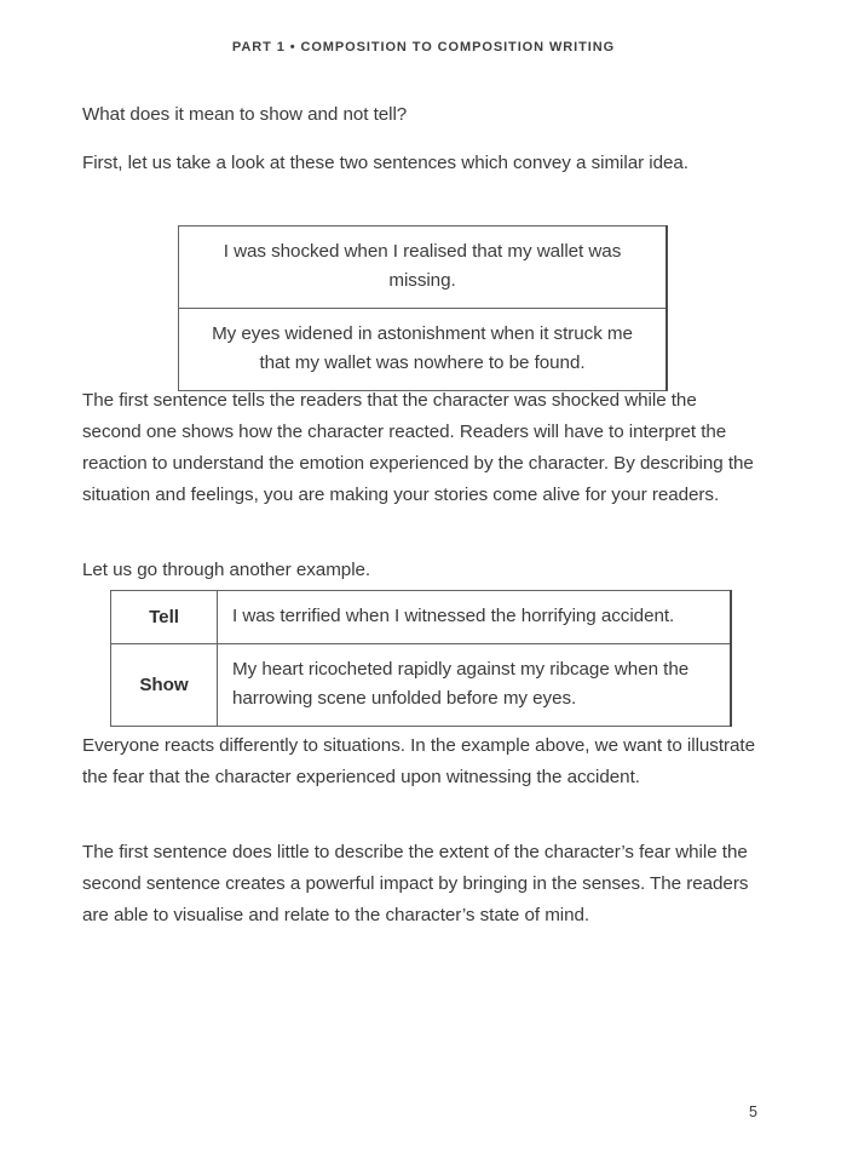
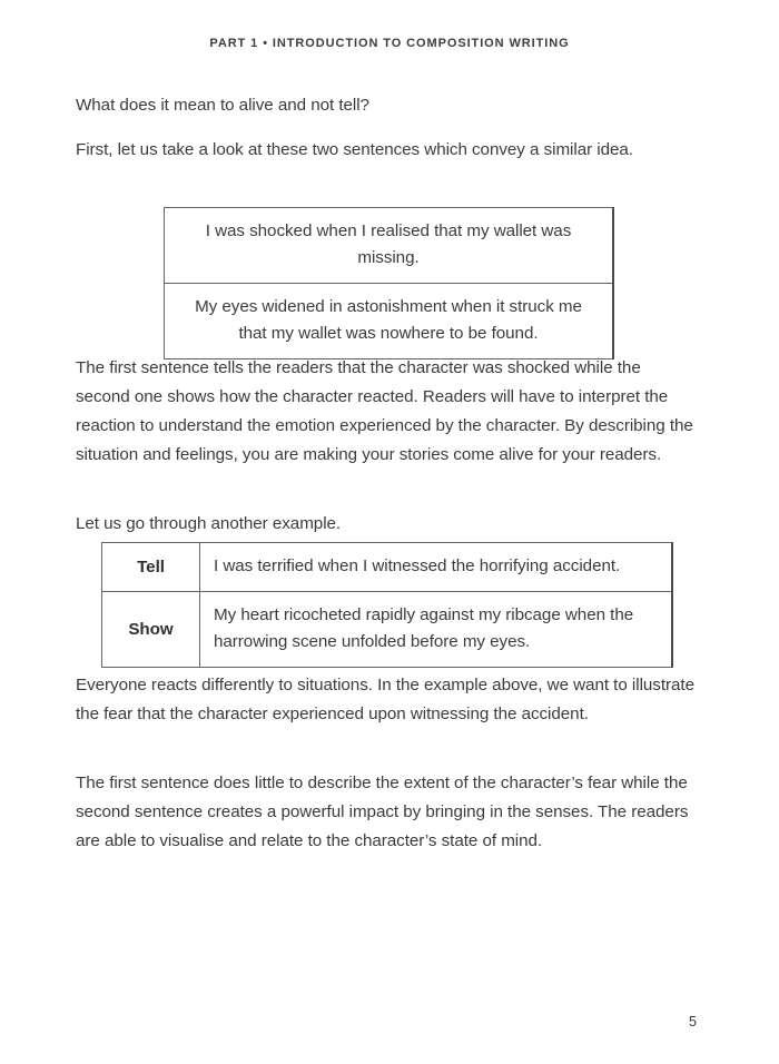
- PART 1 • COMPOSITION TO COMPOSITION WRITING
+ PART 1 • INTRODUCTION TO COMPOSITION WRITING
- What does it mean to show and not tell?
+ What does it mean to alive and not tell?
  First, let us take a look at these two sentences which convey a similar idea.
  I was shocked when I realised that my wallet was missing.
  My eyes widened in astonishment when it struck me that my wallet was nowhere to be found.
  The first sentence tells the readers that the character was shocked while the second one shows how the character reacted. Readers will have to interpret the reaction to understand the emotion experienced by the character. By describing the situation and feelings, you are making your stories come alive for your readers.
  Let us go through another example.
  Tell	I was terrified when I witnessed the horrifying accident.
  Show	My heart ricocheted rapidly against my ribcage when the harrowing scene unfolded before my eyes.
  Everyone reacts differently to situations. In the example above, we want to illustrate the fear that the character experienced upon witnessing the accident.
  The first sentence does little to describe the extent of the character’s fear while the second sentence creates a powerful impact by bringing in the senses. The readers are able to visualise and relate to the character’s state of mind.
  5
